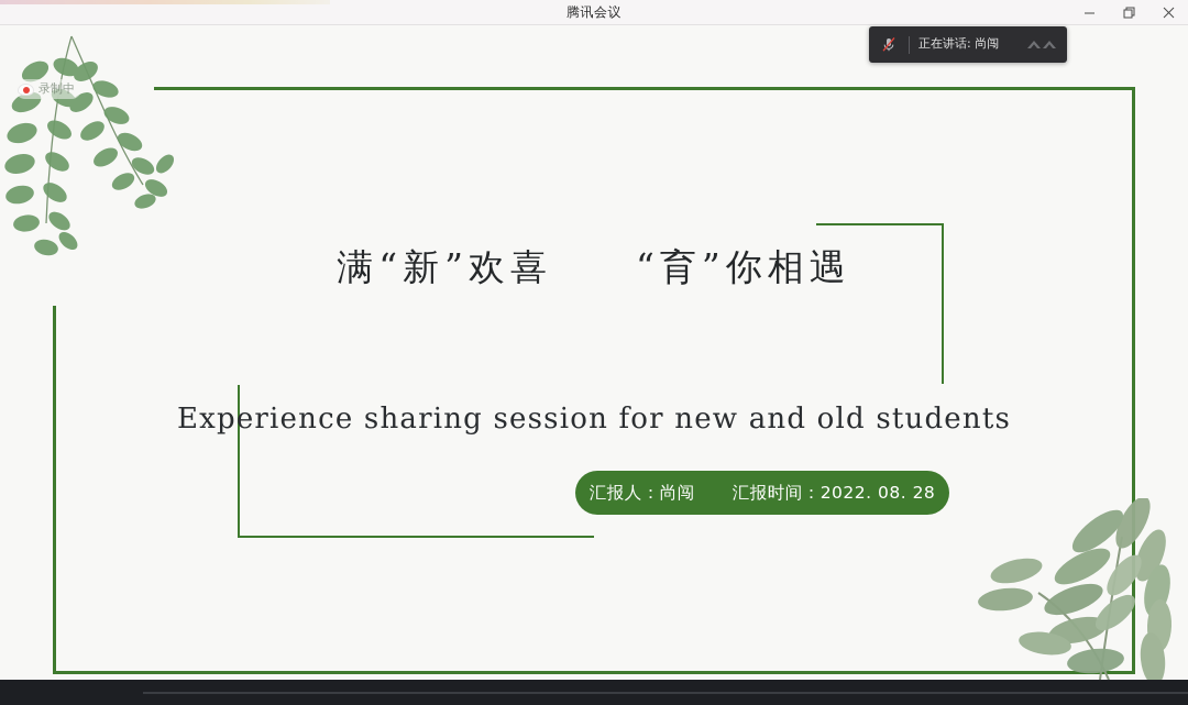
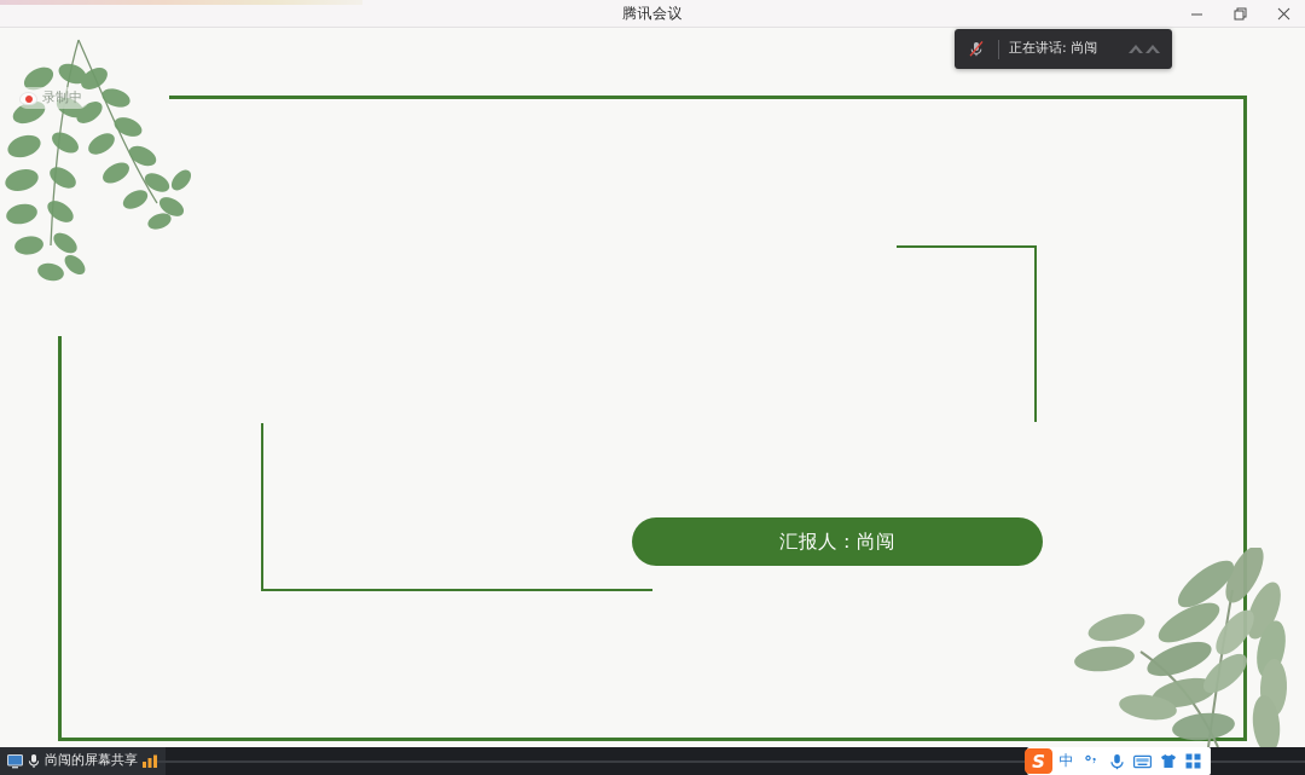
  腾讯会议
- 满“新”欢喜 “育”你相遇
- Experience sharing session for new and old students
  汇报人：尚闯
- 汇报时间：2022. 08. 28
  录制中
  正在讲话: 尚闯
+ 尚闯的屏幕共享
+ S
+ 中
